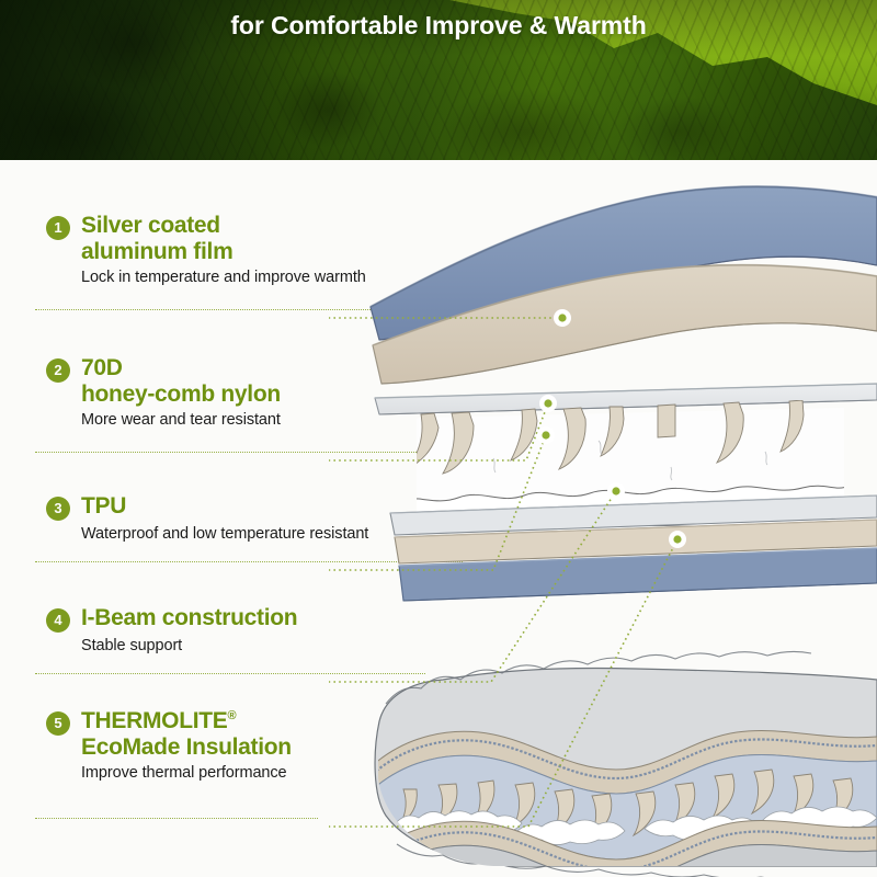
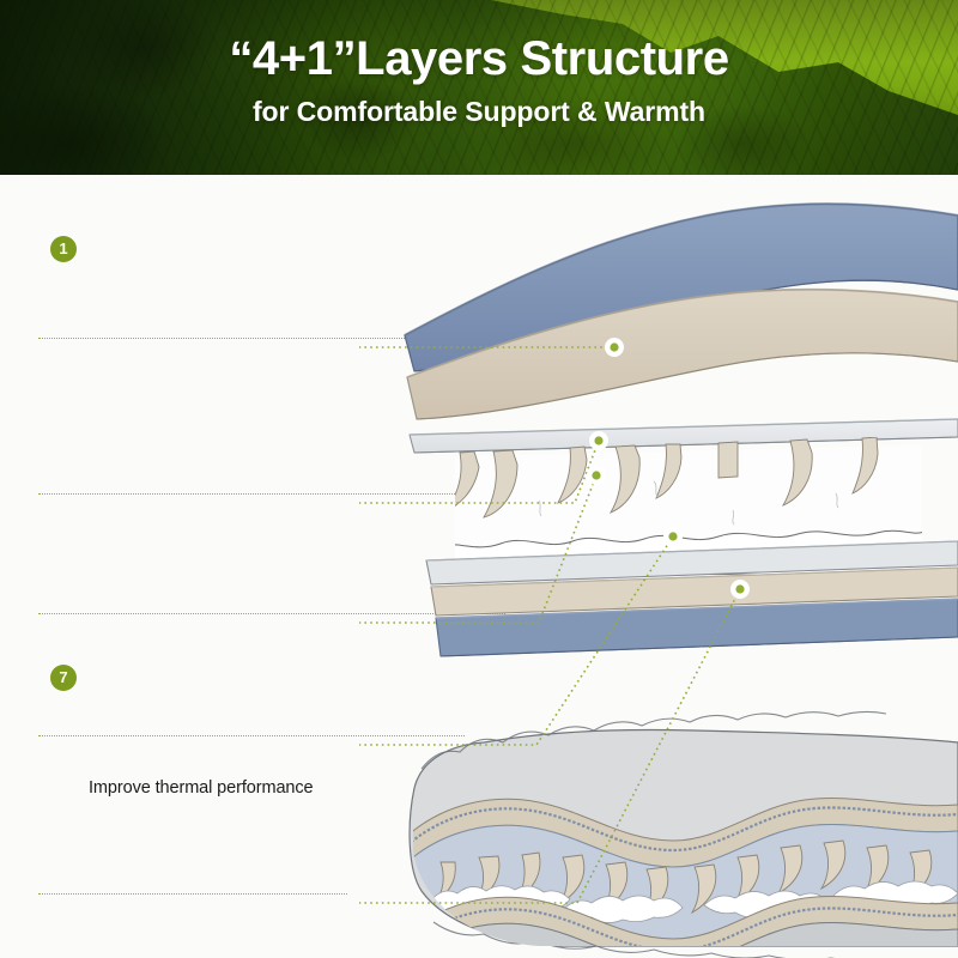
+ “4+1”Layers Structure
- for Comfortable Improve & Warmth
+ for Comfortable Support & Warmth
  1
- Silver coated
- aluminum film
- Lock in temperature and improve warmth
- 2
- 70D
- honey-comb nylon
- More wear and tear resistant
- 3
- TPU
- Waterproof and low temperature resistant
- 4
+ 7
- I-Beam construction
- Stable support
- 5
- THERMOLITE®
- EcoMade Insulation
  Improve thermal performance
